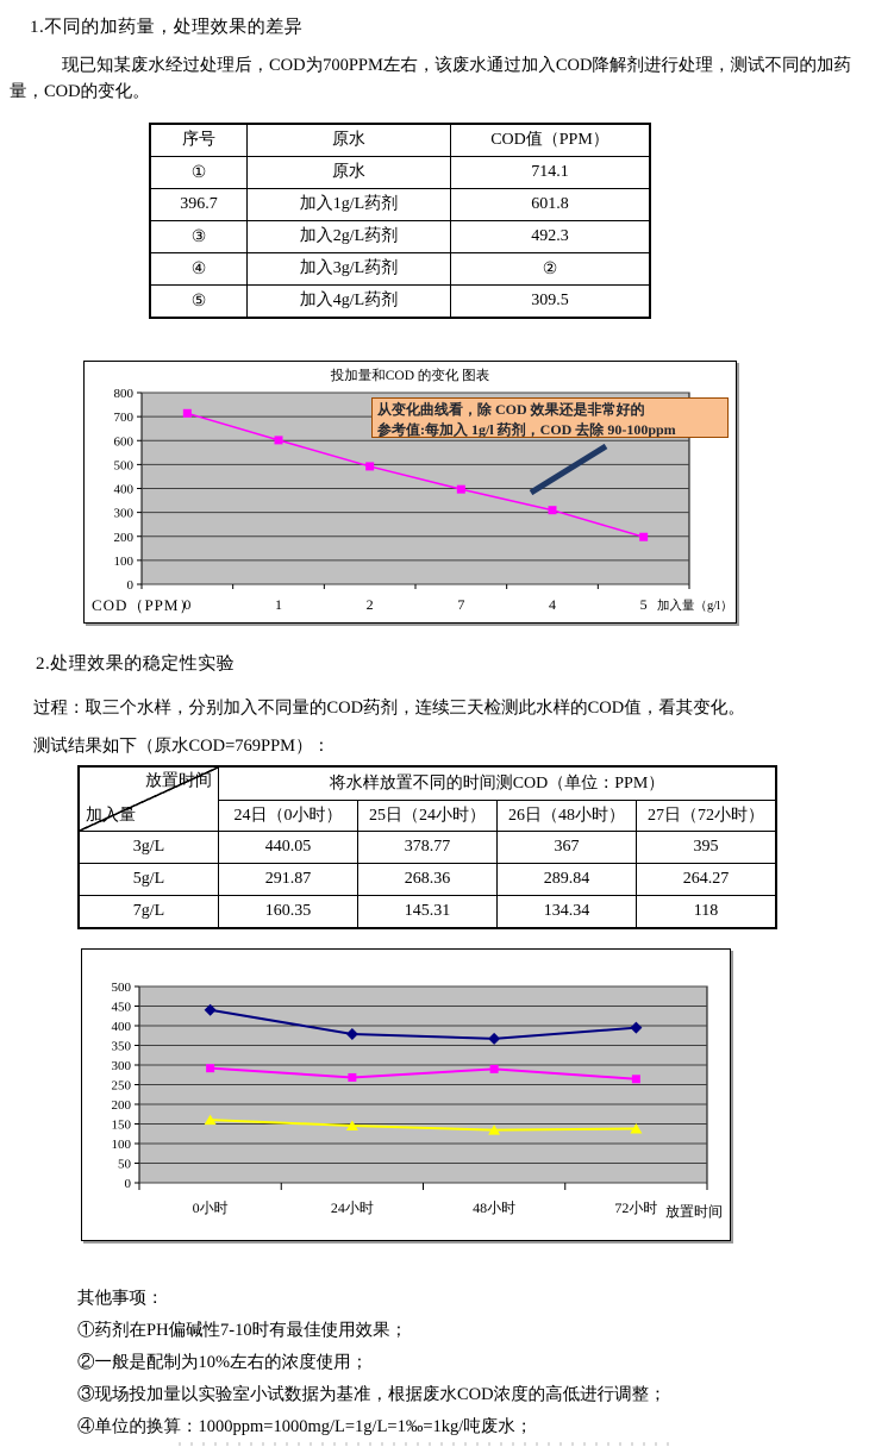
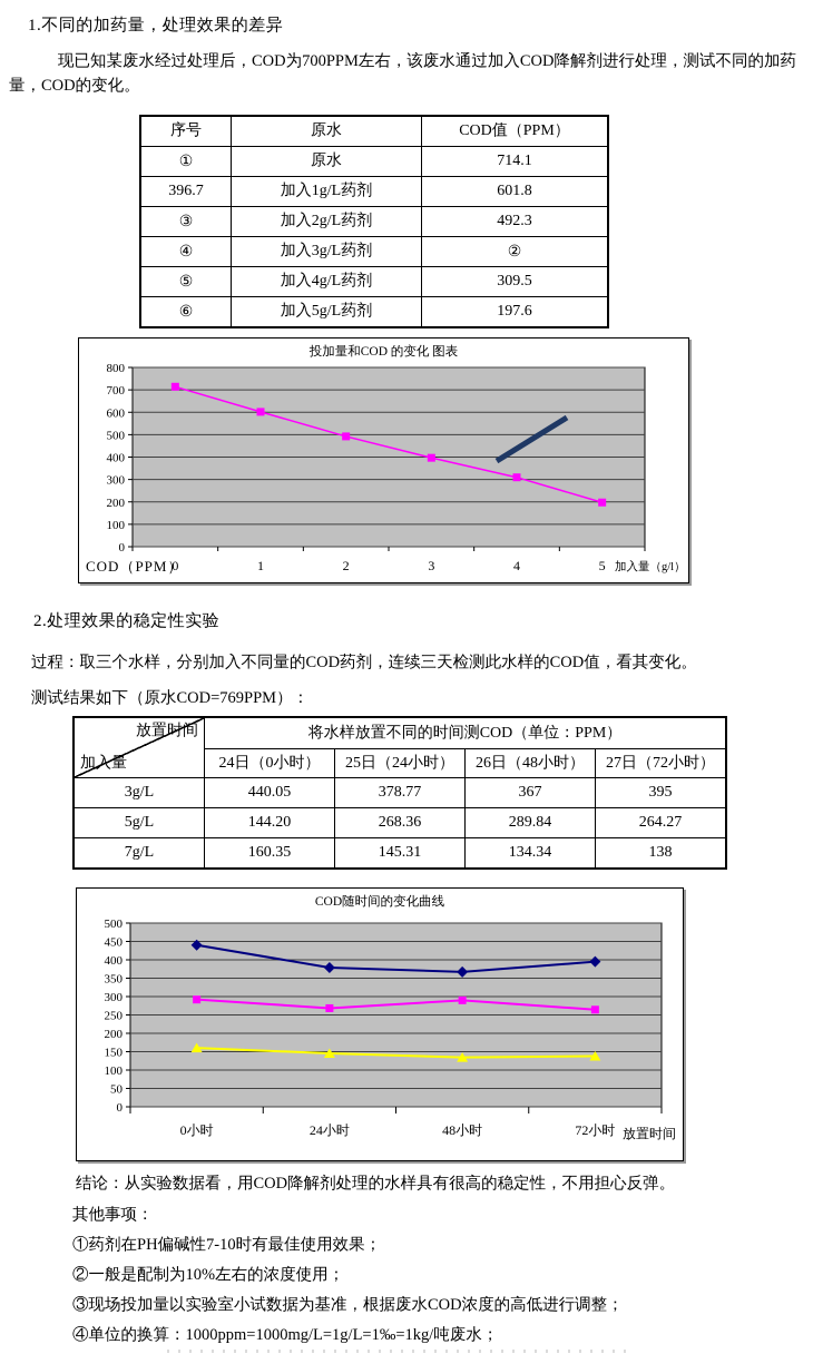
  1.不同的加药量，处理效果的差异
  现已知某废水经过处理后，COD为700PPM左右，该废水通过加入COD降解剂进行处理，测试不同的加药量，COD的变化。
  序号	原水	COD值（PPM）
  ①	原水	714.1
  396.7	加入1g/L药剂	601.8
  ③	加入2g/L药剂	492.3
  ④	加入3g/L药剂	②
  ⑤	加入4g/L药剂	309.5
+ ⑥	加入5g/L药剂	197.6
  0
  100
  200
  300
  400
  500
  600
  700
  800
  0
  1
  2
- 7
+ 3
  4
  5
  投加量和COD 的变化 图表
- 从变化曲线看，除 COD 效果还是非常好的
- 参考值:每加入 1g/l 药剂，COD 去除 90-100ppm
  COD（PPM）
  加入量（g/l）
  2.处理效果的稳定性实验
  过程：取三个水样，分别加入不同量的COD药剂，连续三天检测此水样的COD值，看其变化。
  测试结果如下（原水COD=769PPM）：
  放置时间 加入量	将水样放置不同的时间测COD（单位：PPM）
  24日（0小时）	25日（24小时）	26日（48小时）	27日（72小时）
  3g/L	440.05	378.77	367	395
- 5g/L	291.87	268.36	289.84	264.27
+ 5g/L	144.20	268.36	289.84	264.27
- 7g/L	160.35	145.31	134.34	118
+ 7g/L	160.35	145.31	134.34	138
  0
  50
  100
  150
  200
  250
  300
  350
  400
  450
  500
  0小时
  24小时
  48小时
  72小时
+ COD随时间的变化曲线
  放置时间
+ 结论：从实验数据看，用COD降解剂处理的水样具有很高的稳定性，不用担心反弹。
  其他事项：
  ①药剂在PH偏碱性7-10时有最佳使用效果；
  ②一般是配制为10%左右的浓度使用；
  ③现场投加量以实验室小试数据为基准，根据废水COD浓度的高低进行调整；
  ④单位的换算：1000ppm=1000mg/L=1g/L=1‰=1kg/吨废水；
